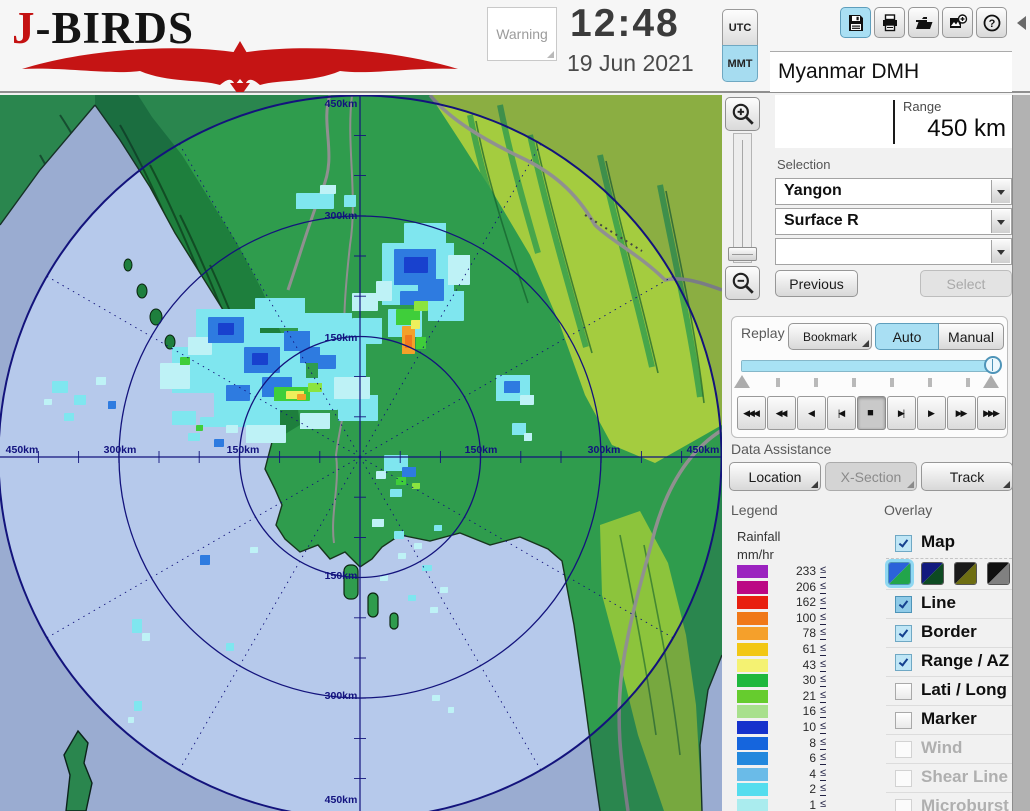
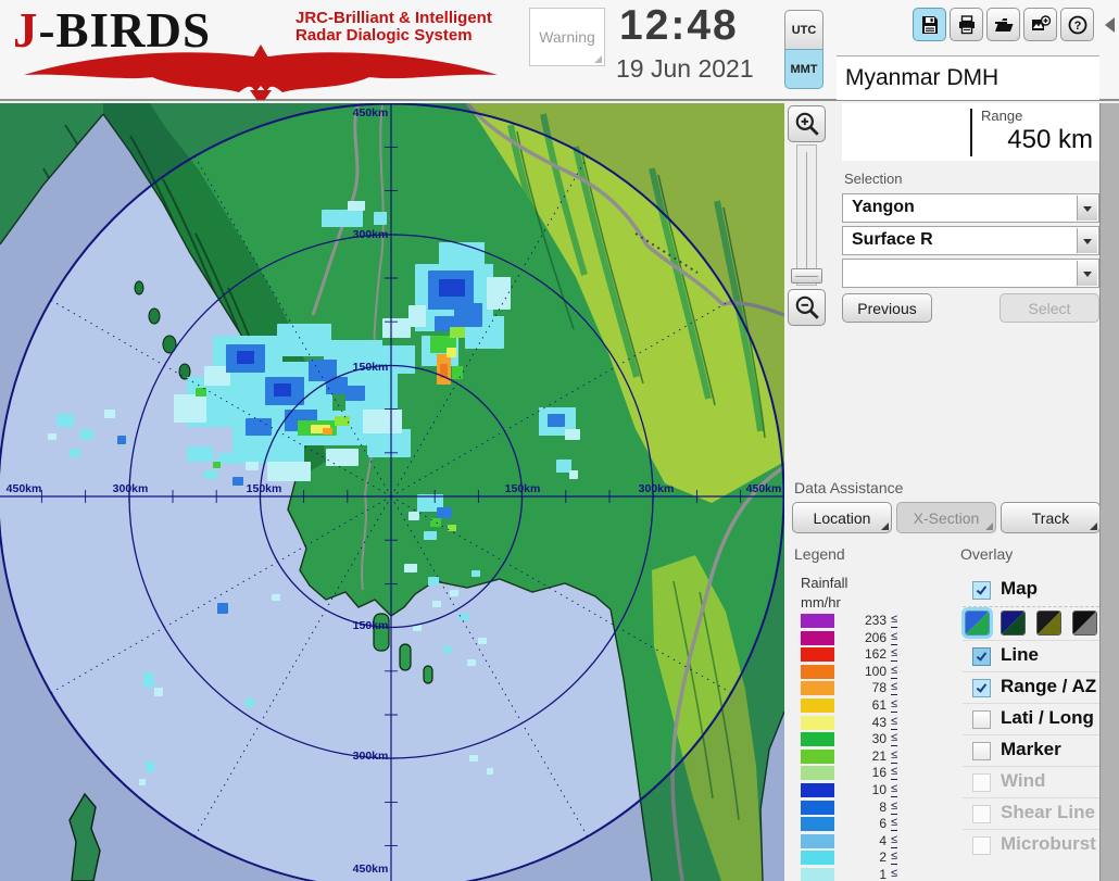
  J-BIRDS
+ JRC-Brilliant & Intelligent
+ Radar Dialogic System
  Warning
  12:48
  19 Jun 2021
  UTC
  MMT
  ?
  Myanmar DMH
  450km
  300km
  150km
  150km
  300km
  450km
  450km
  300km
  150km
  150km
  300km
  450km
  Range
  450 km
  Selection
  Yangon
  Surface R
  Previous
  Select
- Replay
- Bookmark
- Auto
- Manual
- ◀◀◀
- ◀◀
- ◀
- |◀
- ■
- ▶|
- ▶
- ▶▶
- ▶▶▶
  Data Assistance
  Location
  X-Section
  Track
  Legend
  Overlay
  Rainfall
  mm/hr
  233
  ≤
  206
  ≤
  162
  ≤
  100
  ≤
  78
  ≤
  61
  ≤
  43
  ≤
  30
  ≤
  21
  ≤
  16
  ≤
  10
  ≤
  8
  ≤
  6
  ≤
  4
  ≤
  2
  ≤
  1
  ≤
  Map
  Line
- Border
  Range / AZ
  Lati / Long
  Marker
  Wind
  Shear Line
  Microburst
